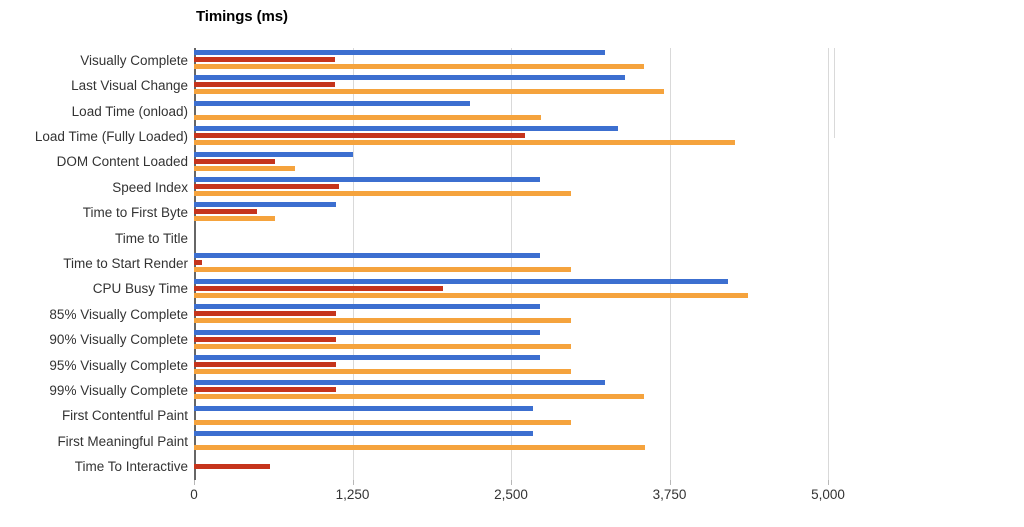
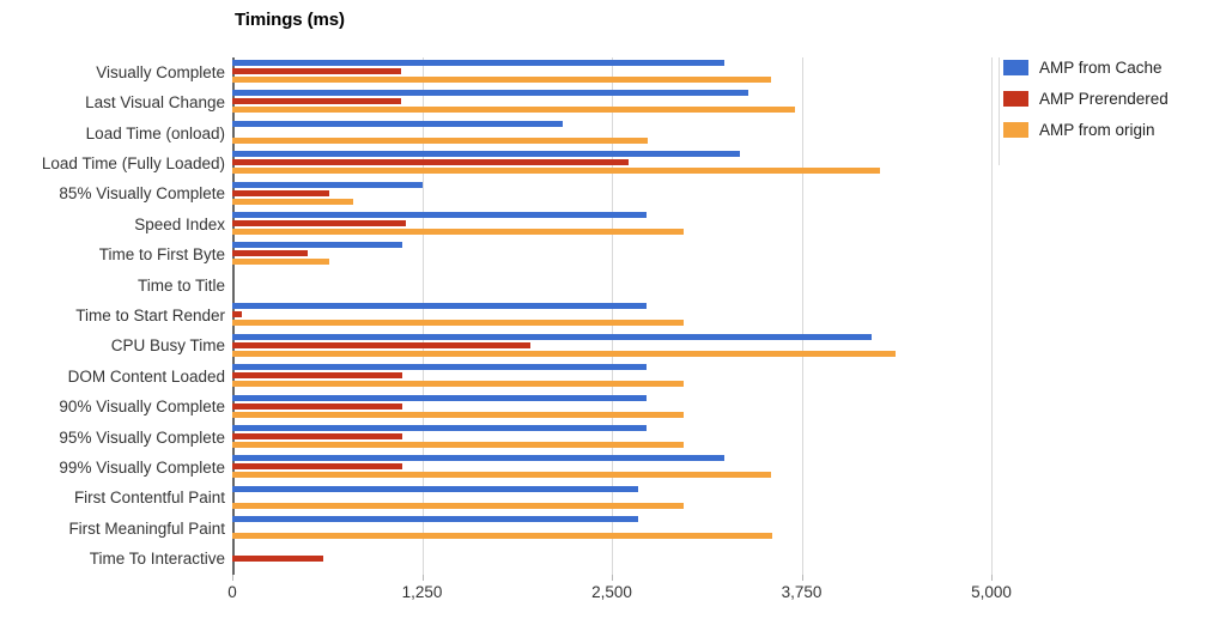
  Timings (ms)
  Visually Complete
  Last Visual Change
  Load Time (onload)
  Load Time (Fully Loaded)
- DOM Content Loaded
+ 85% Visually Complete
  Speed Index
  Time to First Byte
  Time to Title
  Time to Start Render
  CPU Busy Time
- 85% Visually Complete
+ DOM Content Loaded
  90% Visually Complete
  95% Visually Complete
  99% Visually Complete
  First Contentful Paint
  First Meaningful Paint
  Time To Interactive
  0
  1,250
  2,500
  3,750
  5,000
+ AMP from Cache
+ AMP Prerendered
+ AMP from origin
